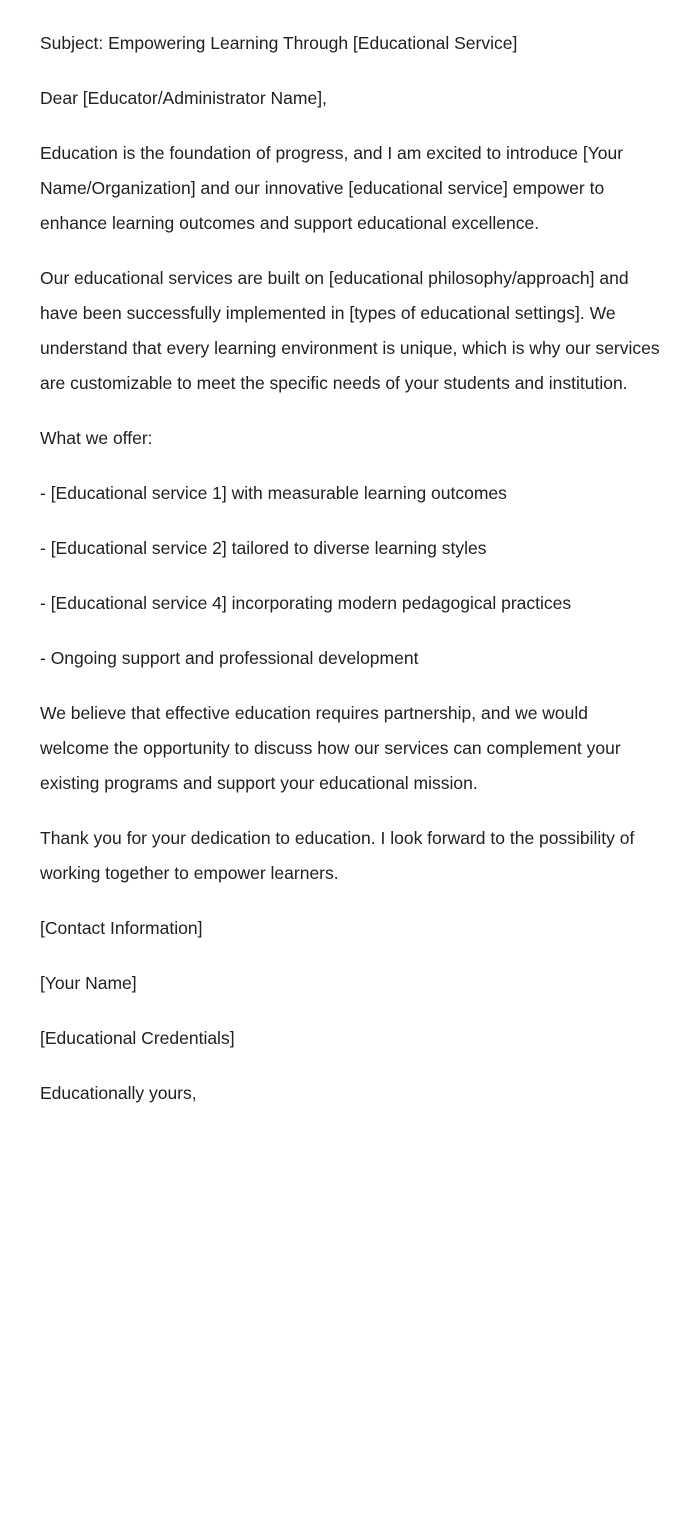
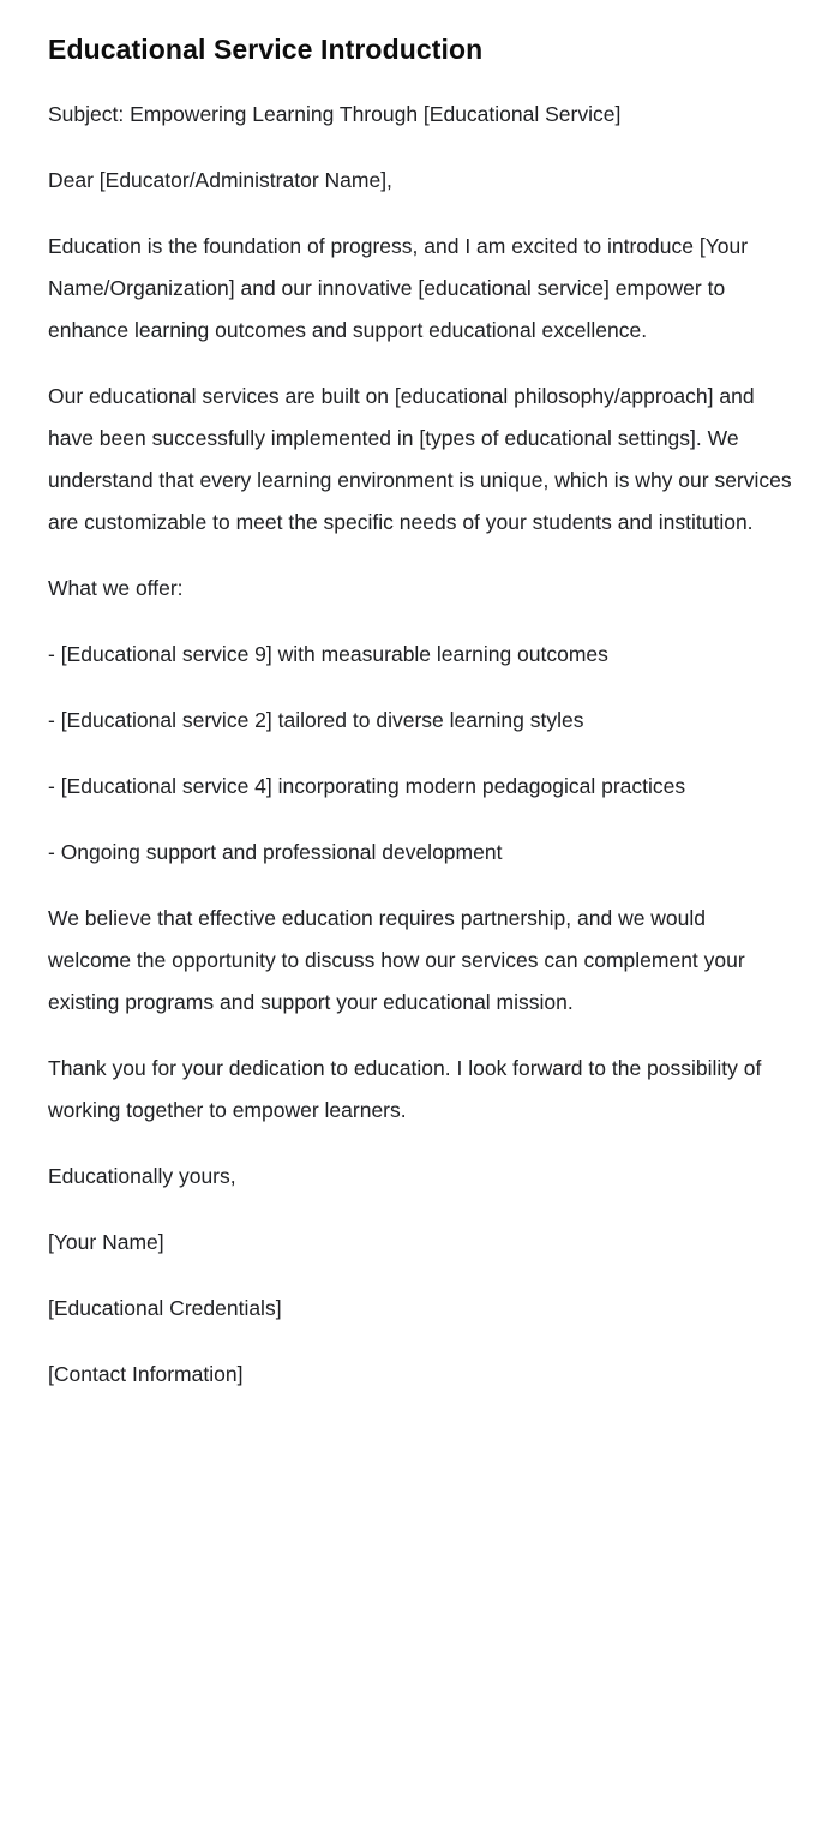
+ Educational Service Introduction
  Subject: Empowering Learning Through [Educational Service]
  Dear [Educator/Administrator Name],
  Education is the foundation of progress, and I am excited to introduce [Your Name/Organization] and our innovative [educational service] empower to enhance learning outcomes and support educational excellence.
  Our educational services are built on [educational philosophy/approach] and have been successfully implemented in [types of educational settings]. We understand that every learning environment is unique, which is why our services are customizable to meet the specific needs of your students and institution.
  What we offer:
- - [Educational service 1] with measurable learning outcomes
+ - [Educational service 9] with measurable learning outcomes
  - [Educational service 2] tailored to diverse learning styles
  - [Educational service 4] incorporating modern pedagogical practices
  - Ongoing support and professional development
  We believe that effective education requires partnership, and we would welcome the opportunity to discuss how our services can complement your existing programs and support your educational mission.
  Thank you for your dedication to education. I look forward to the possibility of working together to empower learners.
- [Contact Information]
+ Educationally yours,
  [Your Name]
  [Educational Credentials]
- Educationally yours,
+ [Contact Information]
